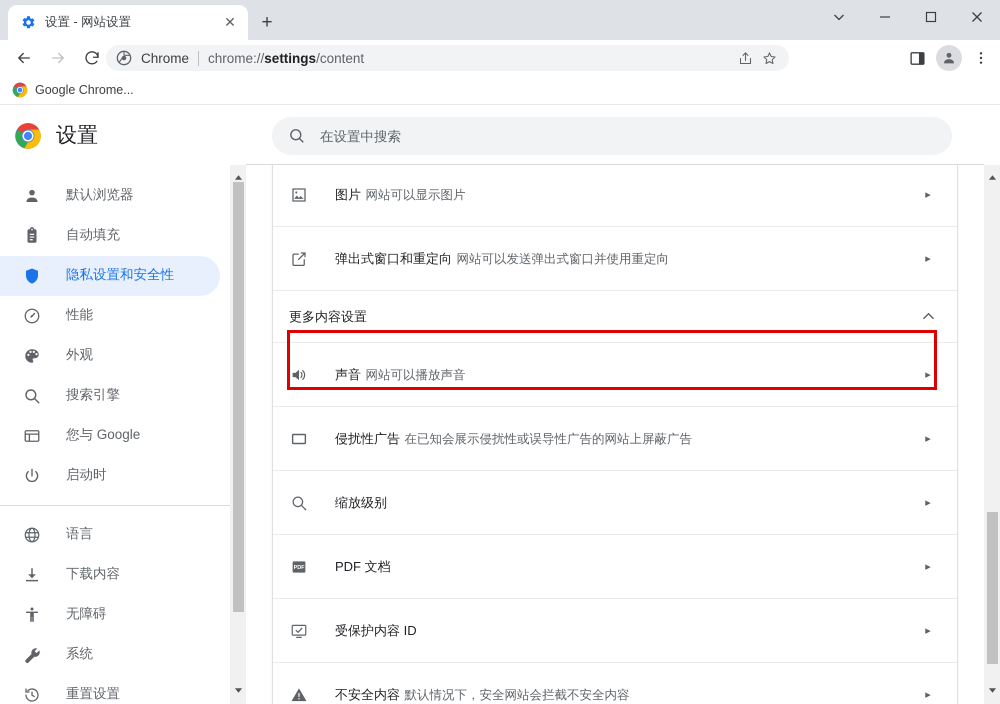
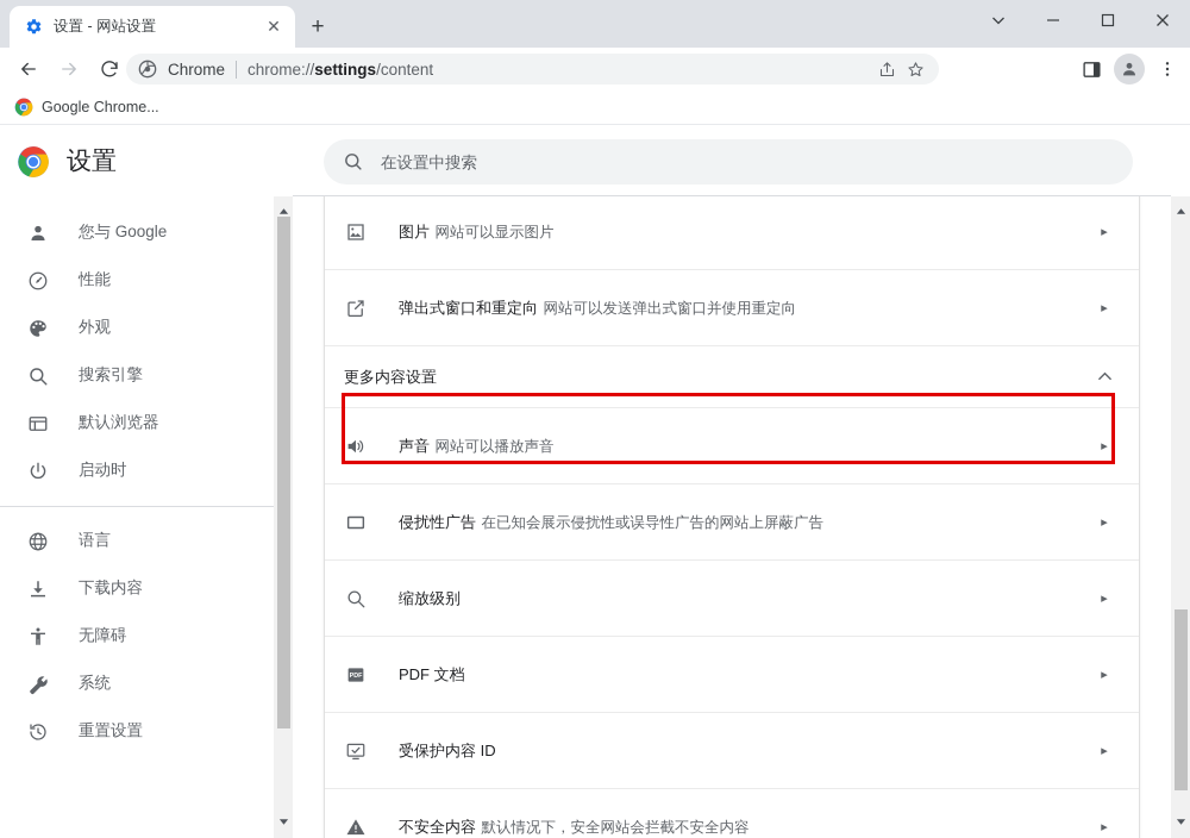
  设置 - 网站设置
  ✕
  +
  Chrome
  chrome://settings/content
  Google Chrome...
  设置
  在设置中搜索
- 默认浏览器
+ 您与 Google
- 自动填充
- 隐私设置和安全性
  性能
  外观
  搜索引擎
- 您与 Google
+ 默认浏览器
  启动时
  语言
  下载内容
  无障碍
  系统
  重置设置
  图片 网站可以显示图片
  ▸
  弹出式窗口和重定向 网站可以发送弹出式窗口并使用重定向
  ▸
  更多内容设置
  声音 网站可以播放声音
  ▸
  侵扰性广告 在已知会展示侵扰性或误导性广告的网站上屏蔽广告
  ▸
  缩放级别
  ▸
  PDF 文档
  ▸
  受保护内容 ID
  ▸
  不安全内容 默认情况下，安全网站会拦截不安全内容
  ▸
